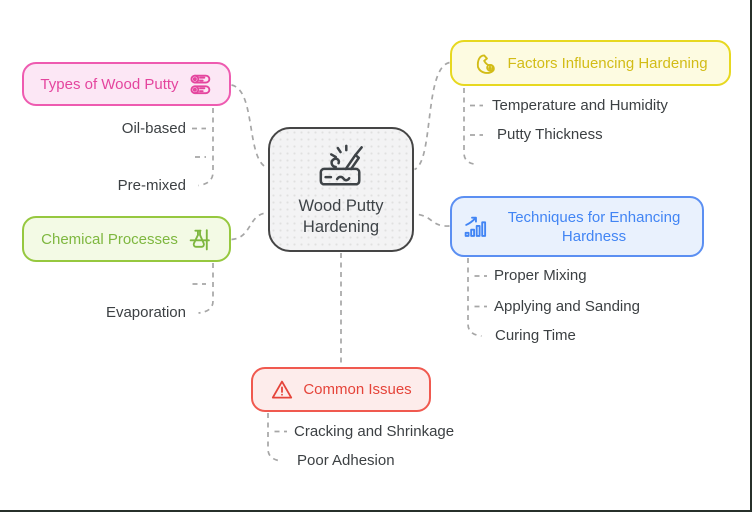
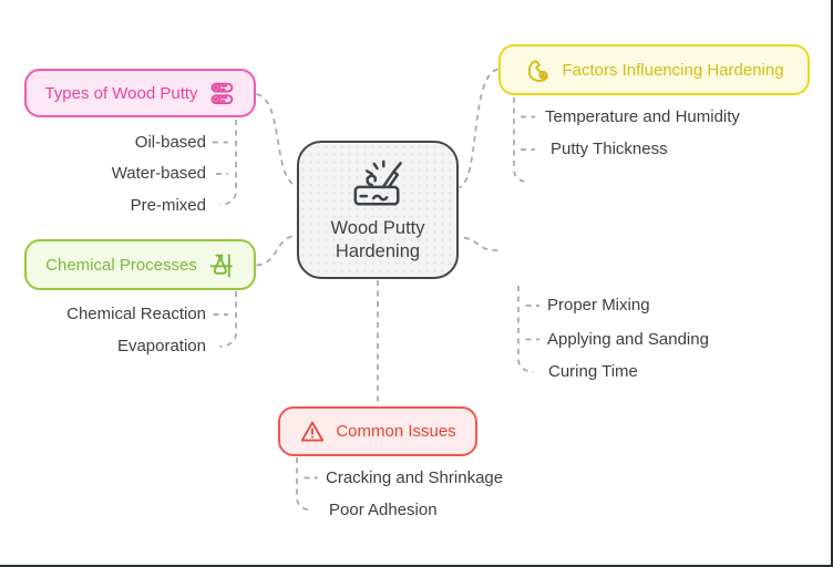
  Wood Putty Hardening
  Types of Wood Putty
  Oil-based
+ Water-based
  Pre-mixed
  Factors Influencing Hardening
  Temperature and Humidity
  Putty Thickness
  Chemical Processes
+ Chemical Reaction
  Evaporation
- Techniques for Enhancing Hardness
  Proper Mixing
  Applying and Sanding
  Curing Time
  Common Issues
  Cracking and Shrinkage
  Poor Adhesion
